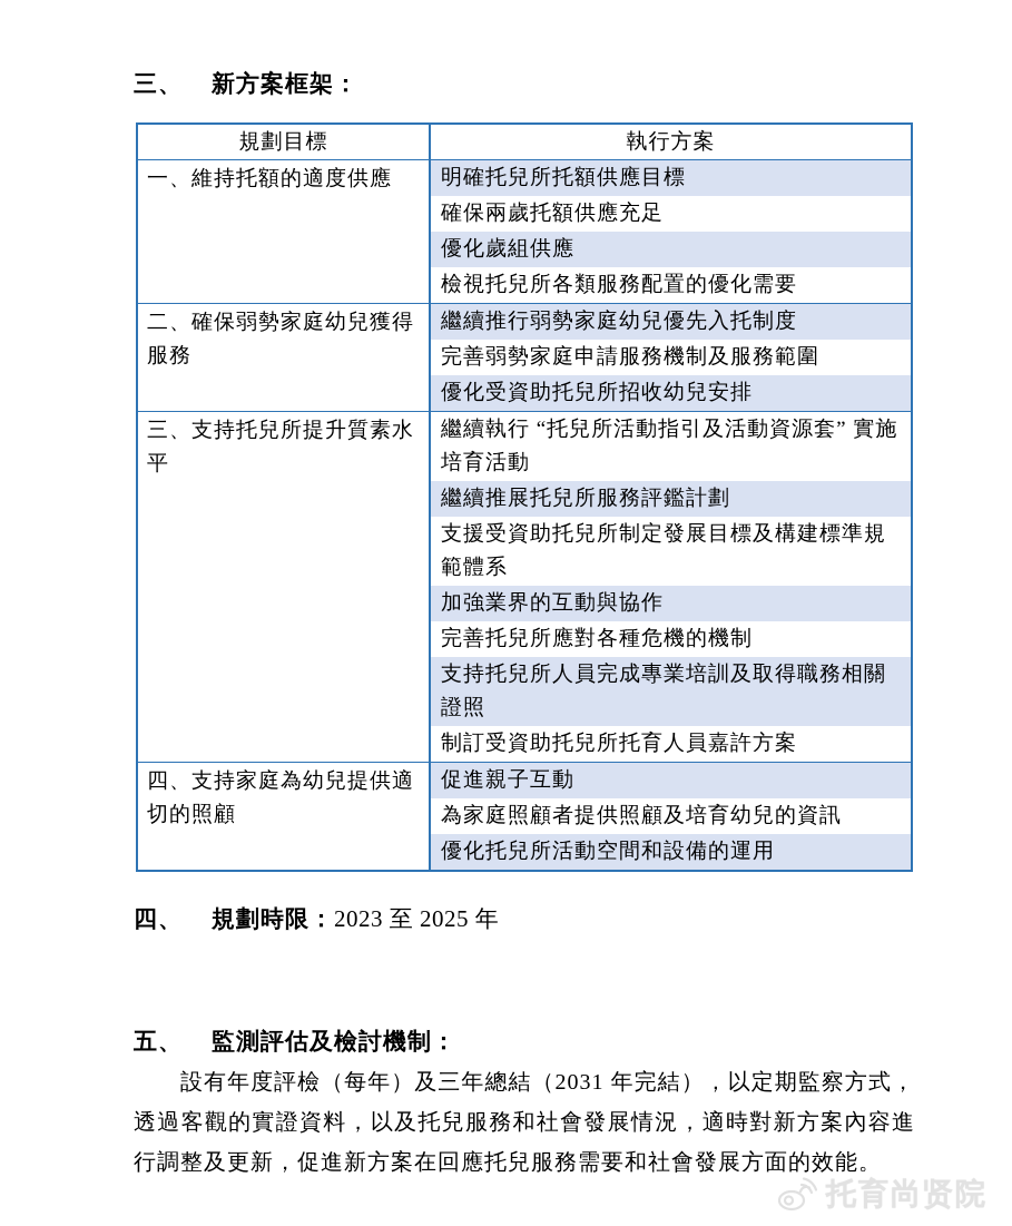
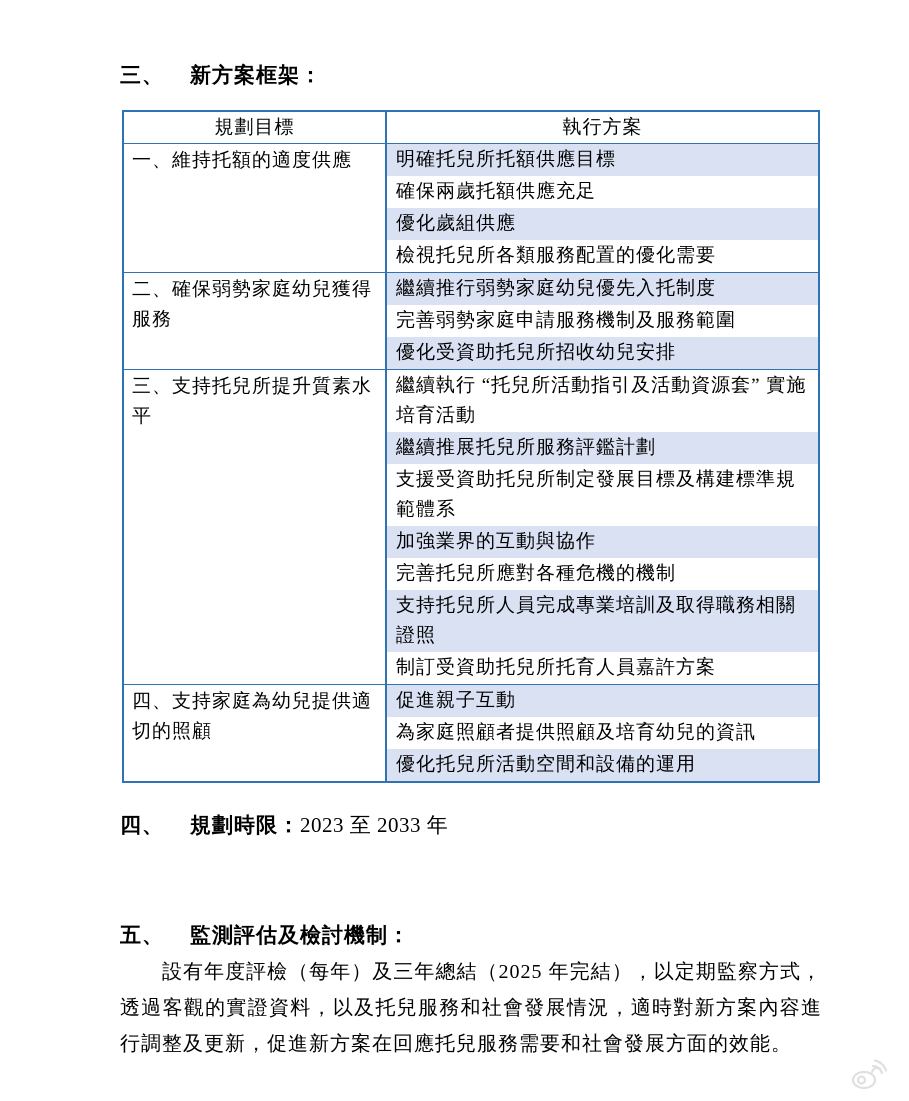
  三、 新方案框架：
  規劃目標	執行方案
  一、維持托額的適度供應	明確托兒所托額供應目標
  確保兩歲托額供應充足
  優化歲組供應
  檢視托兒所各類服務配置的優化需要
  二、確保弱勢家庭幼兒獲得服務	繼續推行弱勢家庭幼兒優先入托制度
  完善弱勢家庭申請服務機制及服務範圍
  優化受資助托兒所招收幼兒安排
  三、支持托兒所提升質素水平	繼續執行 “托兒所活動指引及活動資源套” 實施培育活動
  繼續推展托兒所服務評鑑計劃
  支援受資助托兒所制定發展目標及構建標準規範體系
  加強業界的互動與協作
  完善托兒所應對各種危機的機制
  支持托兒所人員完成專業培訓及取得職務相關證照
  制訂受資助托兒所托育人員嘉許方案
  四、支持家庭為幼兒提供適切的照顧	促進親子互動
  為家庭照顧者提供照顧及培育幼兒的資訊
  優化托兒所活動空間和設備的運用
- 四、 規劃時限：2023 至 2025 年
+ 四、 規劃時限：2023 至 2033 年
  五、 監測評估及檢討機制：
- 設有年度評檢（每年）及三年總結（2031 年完結），以定期監察方式，透過客觀的實證資料，以及托兒服務和社會發展情況，適時對新方案內容進行調整及更新，促進新方案在回應托兒服務需要和社會發展方面的效能。
+ 設有年度評檢（每年）及三年總結（2025 年完結），以定期監察方式，透過客觀的實證資料，以及托兒服務和社會發展情況，適時對新方案內容進行調整及更新，促進新方案在回應托兒服務需要和社會發展方面的效能。
- 托育尚贤院
